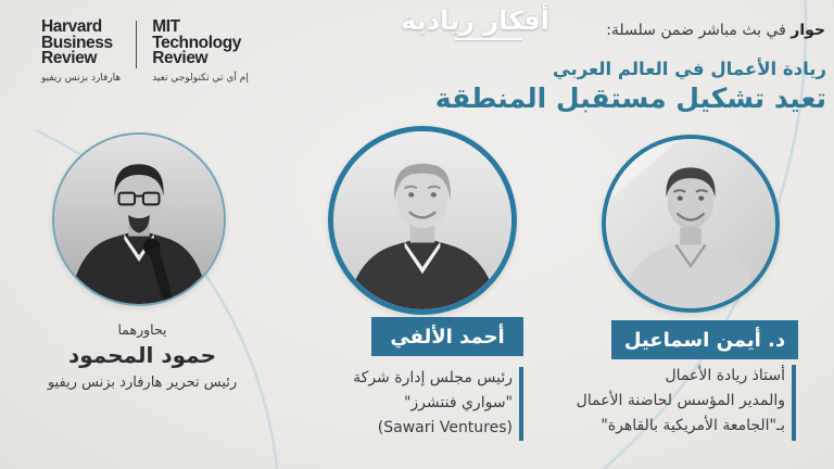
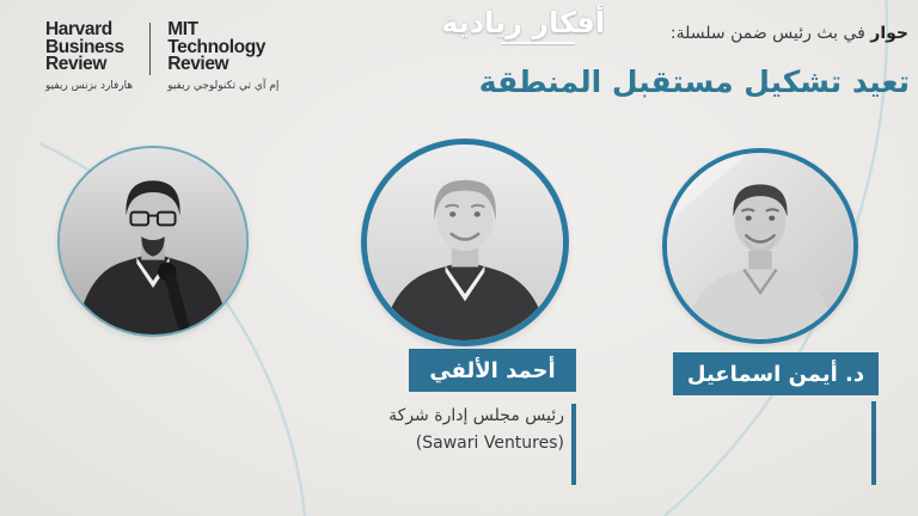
  Harvard
  Business
  Review
  هارفارد بزنس ريفيو
  MIT
  Technology
  Review
- إم آي تي تكنولوجي تعيد
+ إم آي تي تكنولوجي ريفيو
- حوار في بث مباشر ضمن سلسلة:
+ حوار في بث رئيس ضمن سلسلة:
  أفكار ريادية
- ريادة الأعمال في العالم العربي
  تعيد تشكيل مستقبل المنطقة
- يحاورهما
- حمود المحمود
- رئيس تحرير هارفارد بزنس ريفيو
  أحمد الألفي
  رئيس مجلس إدارة شركة
- "سواري فنتشرز"
  (Sawari Ventures)
  د. أيمن اسماعيل
- أستاذ ريادة الأعمال
- والمدير المؤسس لحاضنة الأعمال
- بـ"الجامعة الأمريكية بالقاهرة"
